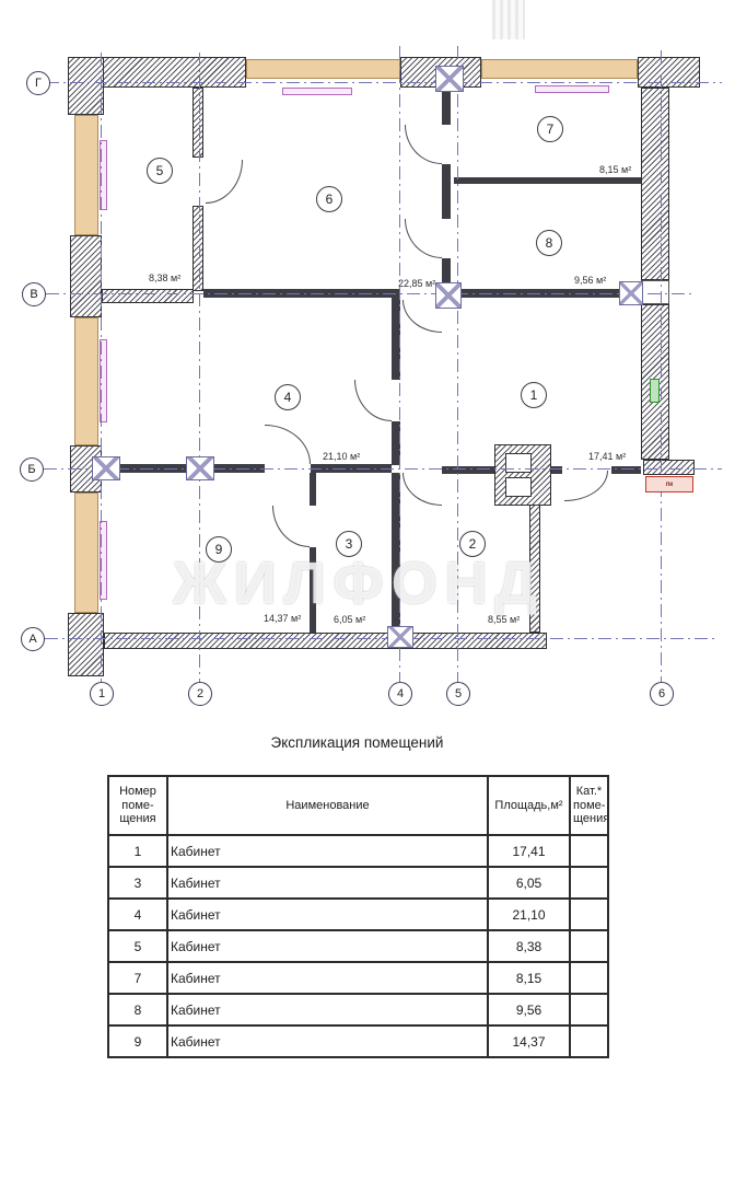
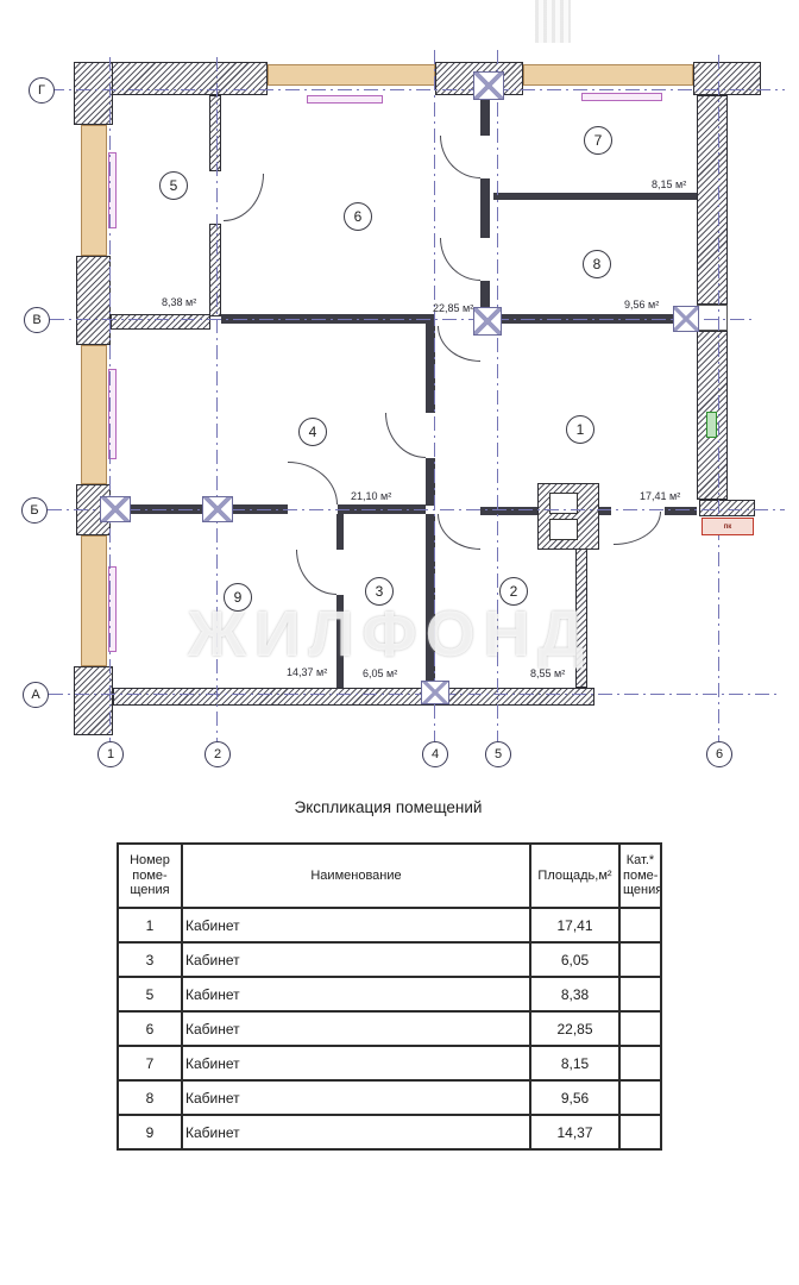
  Г
  В
  Б
  А
  1
  2
  4
  5
  6
  1
  2
  3
  4
  5
  6
  7
  8
  9
  17,41 м²
  8,55 м²
  6,05 м²
  21,10 м²
  8,38 м²
  22,85 м²
  8,15 м²
  9,56 м²
  14,37 м²
  ЖИЛФОНД
  Экспликация помещений
  Номер поме- щения	Наименование	Площадь,м²	Кат.* поме- щения
  1	Кабинет	17,41
  3	Кабинет	6,05
- 4	Кабинет	21,10
  5	Кабинет	8,38
+ 6	Кабинет	22,85
  7	Кабинет	8,15
  8	Кабинет	9,56
  9	Кабинет	14,37
